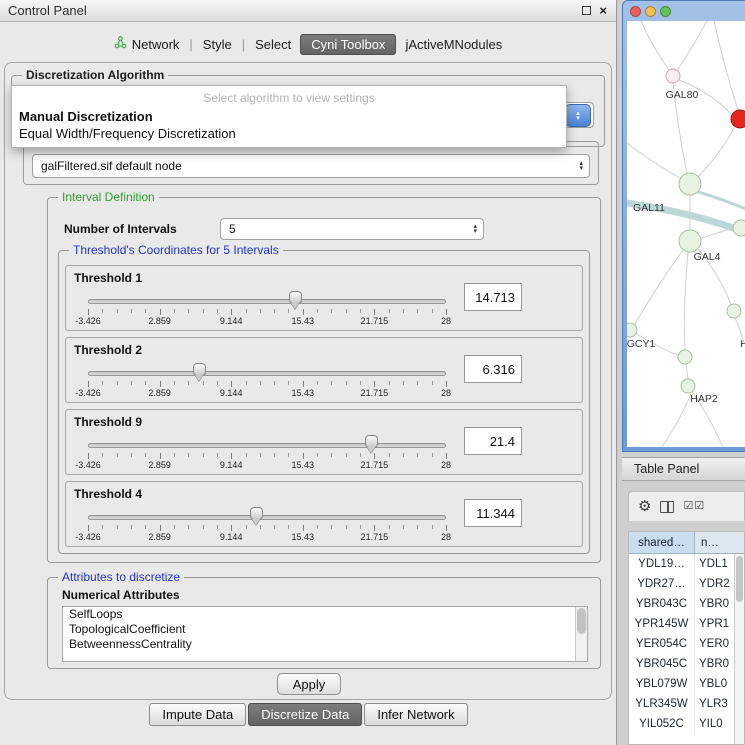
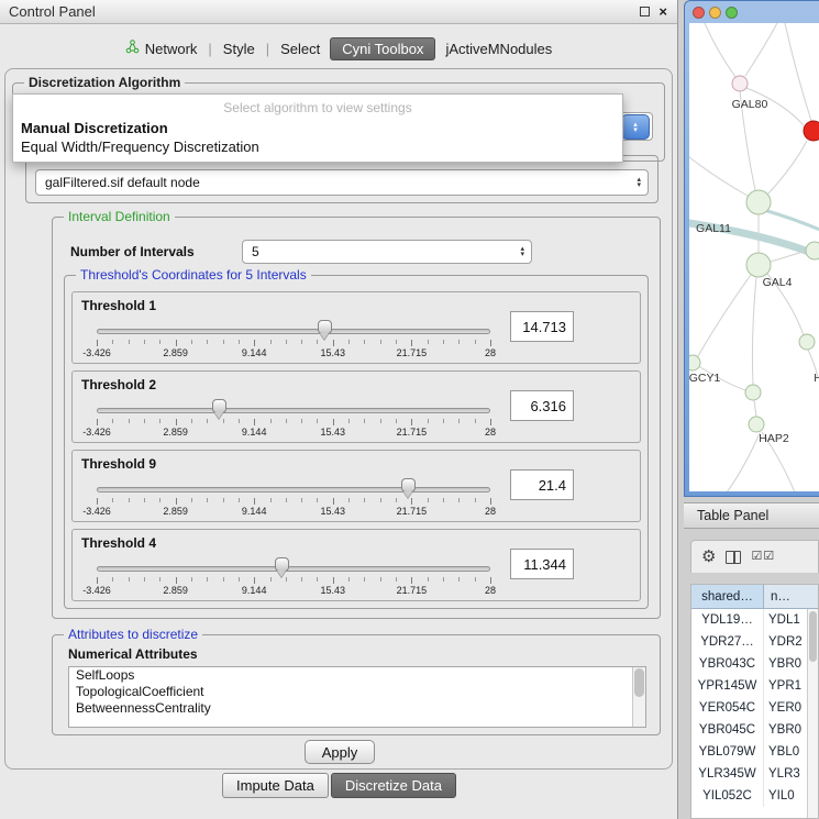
  Control Panel
  ×
  Network
  |
  Style
  |
  Select
  Cyni Toolbox
  jActiveMNodules
  Discretization Algorithm
  Select algorithm to view settings
  Manual Discretization
  Equal Width/Frequency Discretization
  galFiltered.sif default node
  Interval Definition
  Number of Intervals
  5
  Threshold's Coordinates for 5 Intervals
  Threshold 1
  -3.426
  2.859
  9.144
  15.43
  21.715
  28
  14.713
  Threshold 2
  -3.426
  2.859
  9.144
  15.43
  21.715
  28
  6.316
  Threshold 9
  -3.426
  2.859
  9.144
  15.43
  21.715
  28
  21.4
  Threshold 4
  -3.426
  2.859
  9.144
  15.43
  21.715
  28
  11.344
  Attributes to discretize
  Numerical Attributes
  SelfLoops
  TopologicalCoefficient
  BetweennessCentrality
  Apply
  Impute Data
  Discretize Data
- Infer Network
  GAL80
  GAL11
  GAL4
  GCY1
  HAP2
  H
  Table Panel
  ⚙
  ☑☑
  shared…
  n…
  YDL19…
  YDL1
  YDR27…
  YDR2
  YBR043C
  YBR0
  YPR145W
  YPR1
  YER054C
  YER0
  YBR045C
  YBR0
  YBL079W
  YBL0
  YLR345W
  YLR3
  YIL052C
  YIL0
